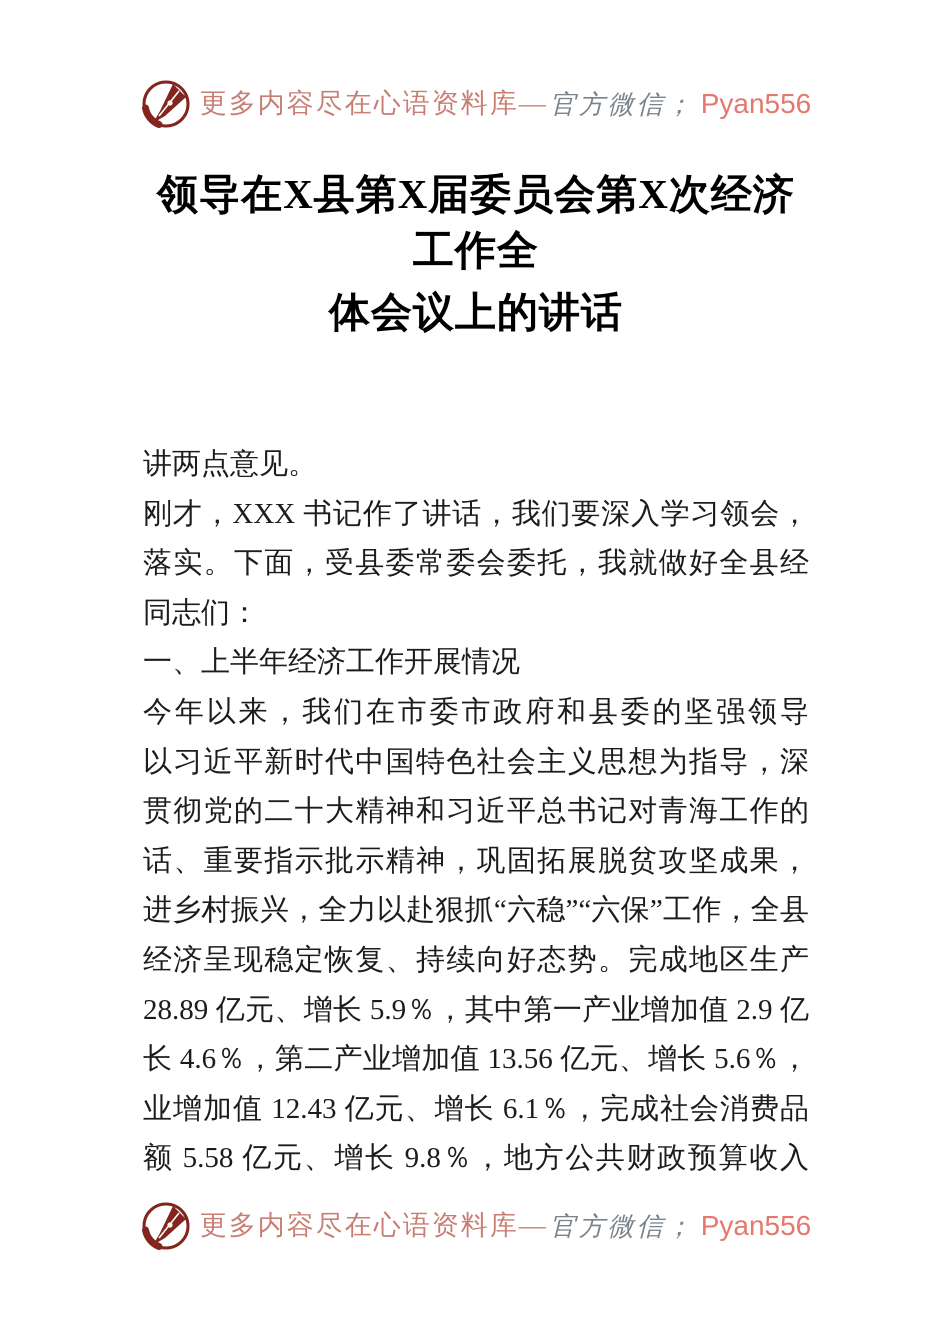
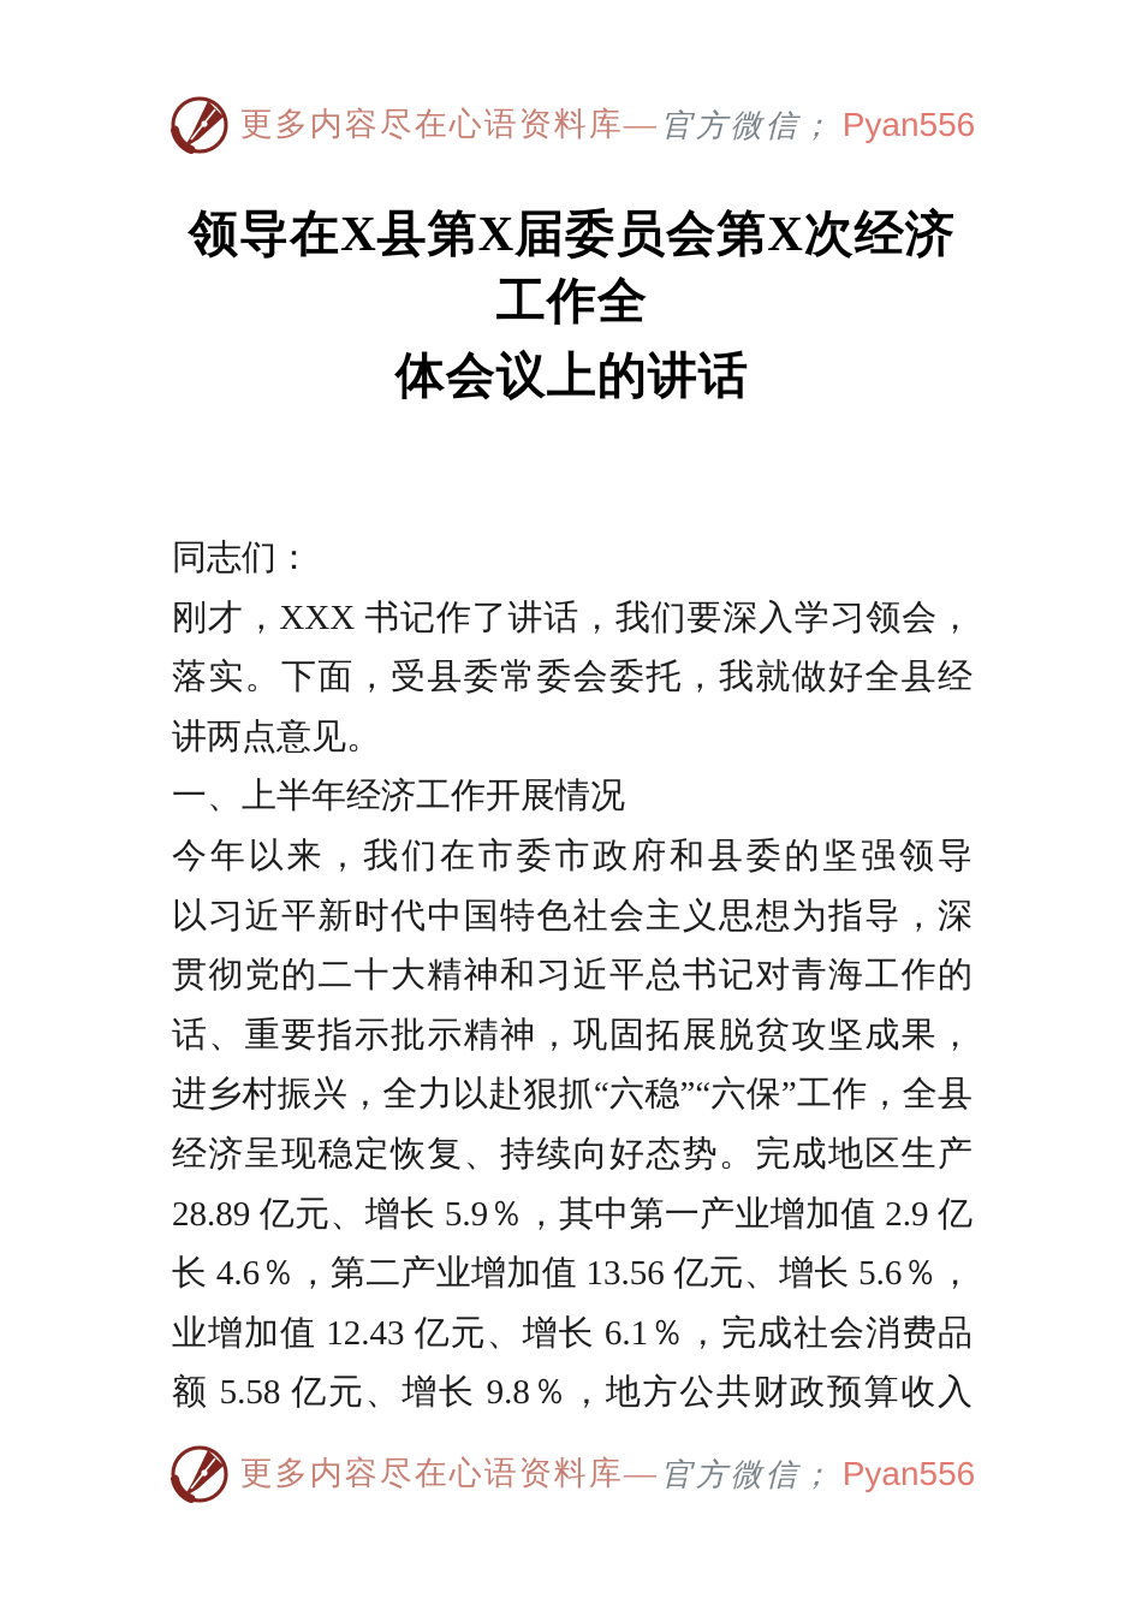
  更多内容尽在心语资料库—
  官方微信；
  Pyan556
  领导在X县第X届委员会第X次经济工作全
  体会议上的讲话
- 讲两点意见。
+ 同志们：
  刚才，XXX 书记作了讲话，我们要深入学习领会，
  落实。下面，受县委常委会委托，我就做好全县经
- 同志们：
+ 讲两点意见。
  一、上半年经济工作开展情况
  今年以来，我们在市委市政府和县委的坚强领导
  以习近平新时代中国特色社会主义思想为指导，深
  贯彻党的二十大精神和习近平总书记对青海工作的
  话、重要指示批示精神，巩固拓展脱贫攻坚成果，
  进乡村振兴，全力以赴狠抓“六稳”“六保”工作，全县
  经济呈现稳定恢复、持续向好态势。完成地区生产
  28.89 亿元、增长 5.9％，其中第一产业增加值 2.9 亿
  长 4.6％，第二产业增加值 13.56 亿元、增长 5.6％，
  业增加值 12.43 亿元、增长 6.1％，完成社会消费品
  额 5.58 亿元、增长 9.8％，地方公共财政预算收入
  更多内容尽在心语资料库—
  官方微信；
  Pyan556
